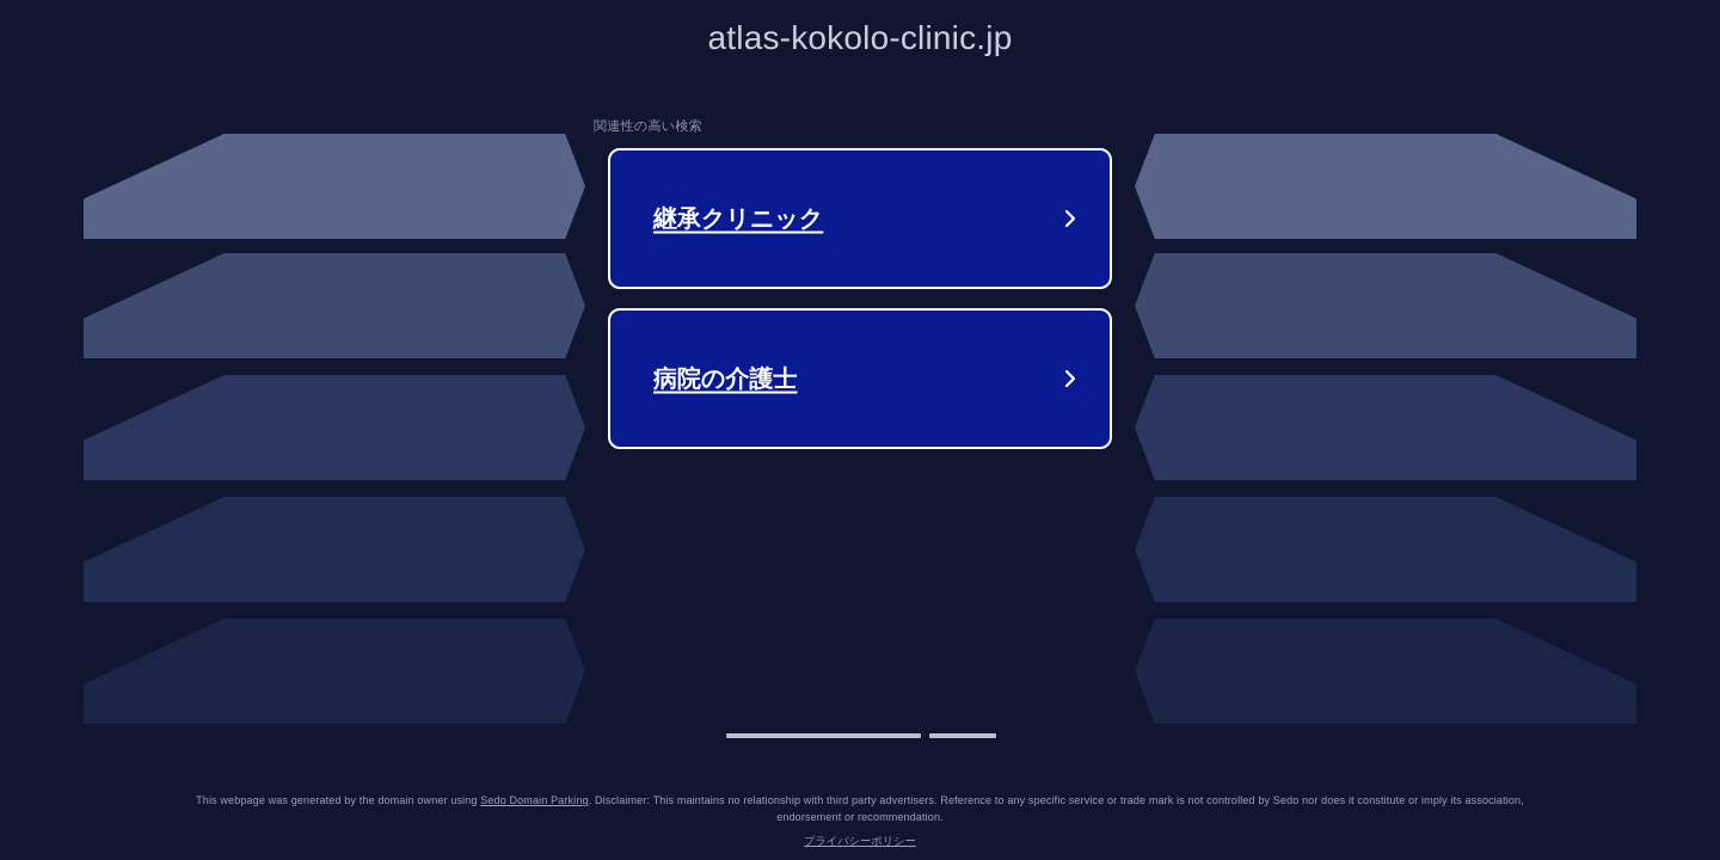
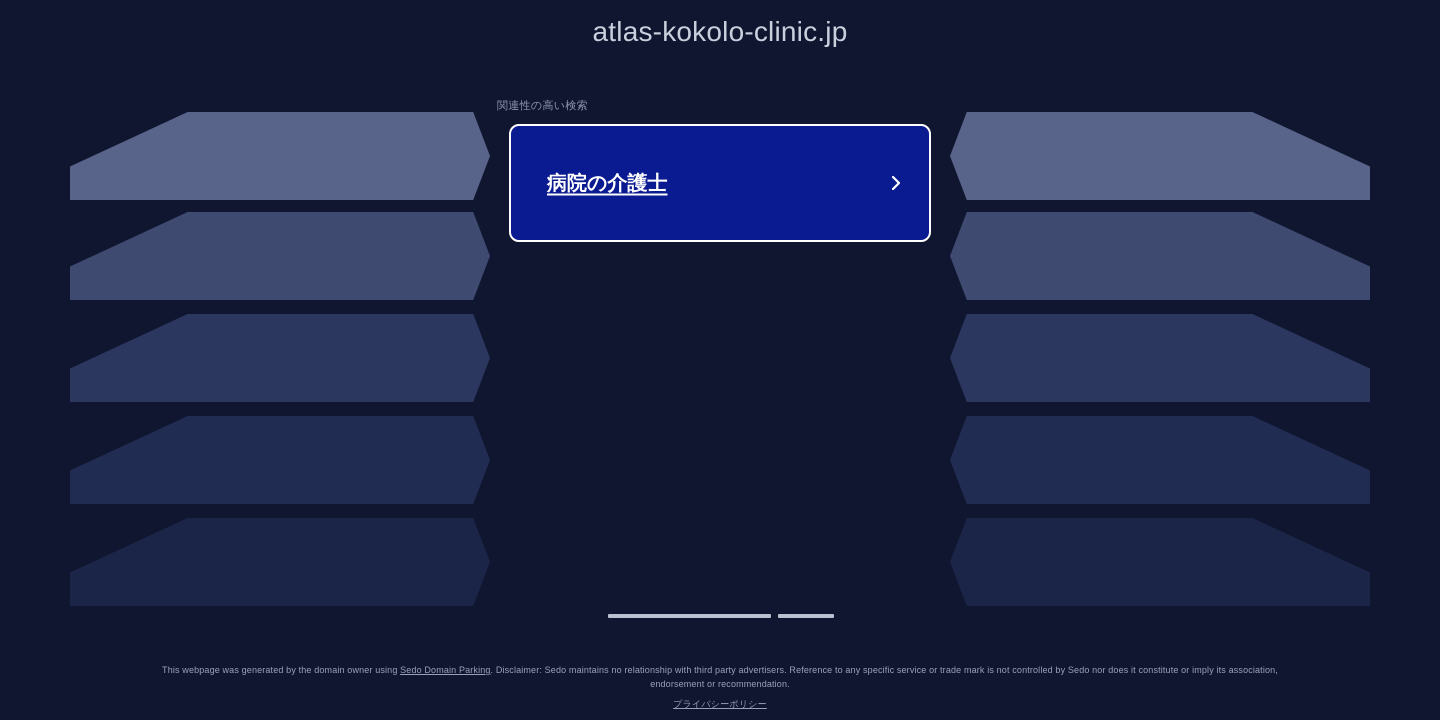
  atlas-kokolo-clinic.jp
  関連性の高い検索
- 継承クリニック
  病院の介護士
- This webpage was generated by the domain owner using Sedo Domain Parking. Disclaimer: This maintains no relationship with third party advertisers. Reference to any specific service or trade mark is not controlled by Sedo nor does it constitute or imply its association, endorsement or recommendation.
+ This webpage was generated by the domain owner using Sedo Domain Parking. Disclaimer: Sedo maintains no relationship with third party advertisers. Reference to any specific service or trade mark is not controlled by Sedo nor does it constitute or imply its association, endorsement or recommendation.
  プライバシーポリシー
